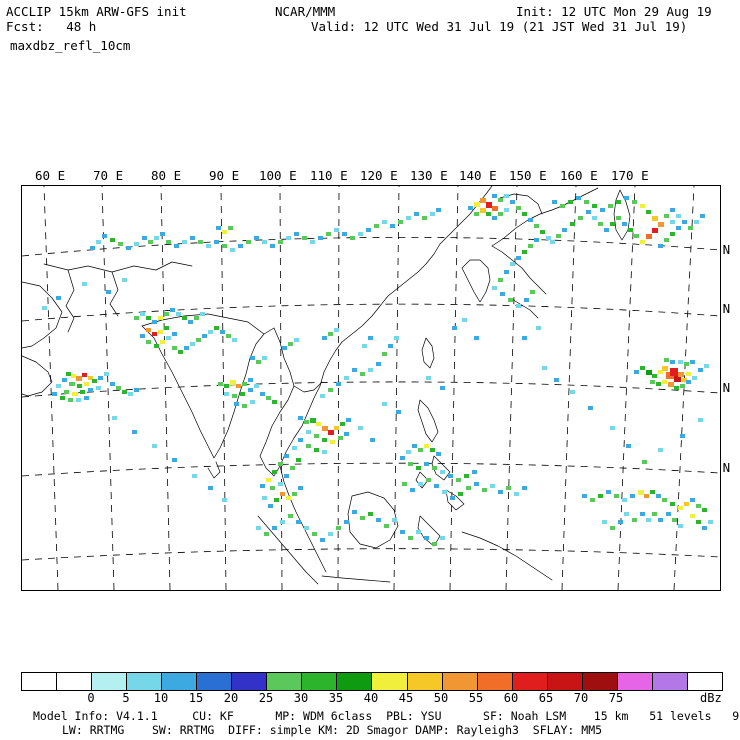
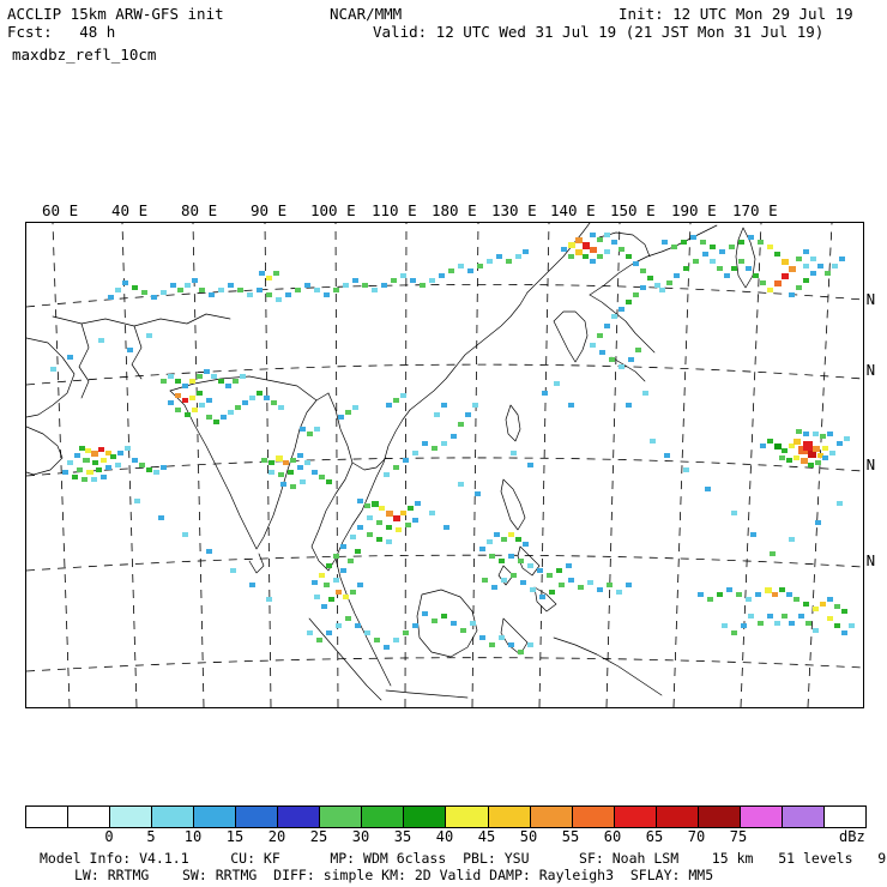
  ACCLIP 15km ARW-GFS init
  Fcst: 48 h
  maxdbz_refl_10cm
  NCAR/MMM
- Init: 12 UTC Mon 29 Aug 19
+ Init: 12 UTC Mon 29 Jul 19
- Valid: 12 UTC Wed 31 Jul 19 (21 JST Wed 31 Jul 19)
+ Valid: 12 UTC Wed 31 Jul 19 (21 JST Mon 31 Jul 19)
  60 E
- 70 E
+ 40 E
  80 E
  90 E
  100 E
  110 E
- 120 E
+ 180 E
  130 E
  140 E
  150 E
- 160 E
+ 190 E
  170 E
  0
  5
  10
  15
  20
  25
  30
  35
  40
  45
  50
  55
  60
  65
  70
  75
  dBz
  Model Info: V4.1.1 CU: KF MP: WDM 6class PBL: YSU SF: Noah LSM 15 km 51 levels 9
- LW: RRTMG SW: RRTMG DIFF: simple KM: 2D Smagor DAMP: Rayleigh3 SFLAY: MM5
+ LW: RRTMG SW: RRTMG DIFF: simple KM: 2D Valid DAMP: Rayleigh3 SFLAY: MM5
